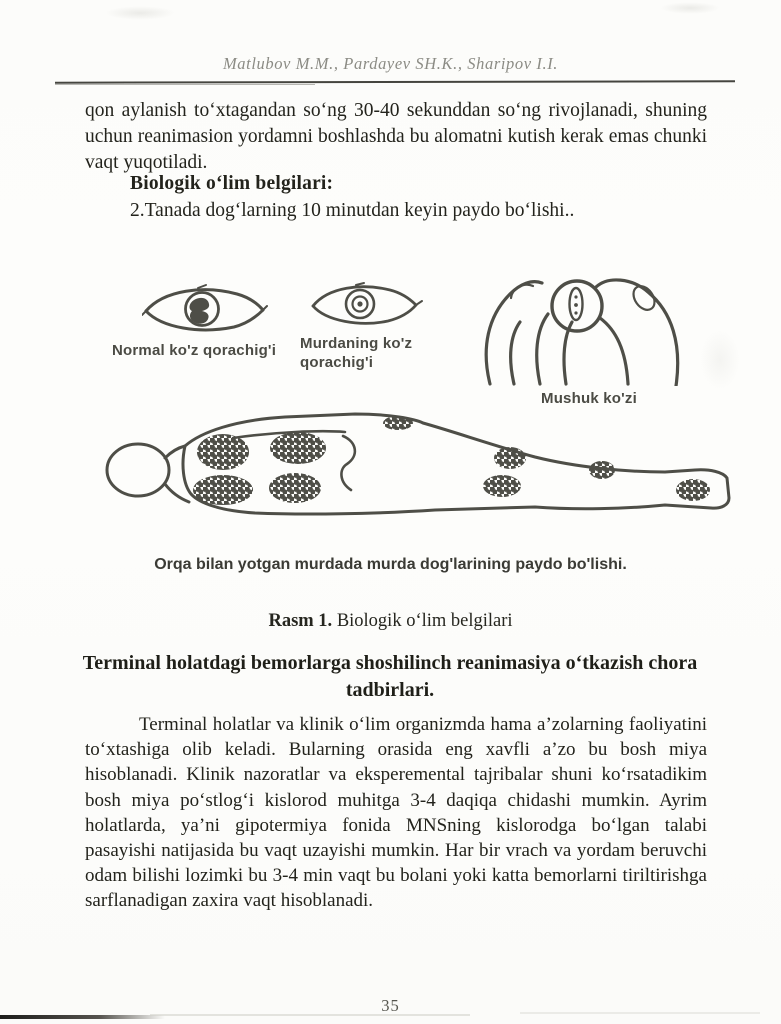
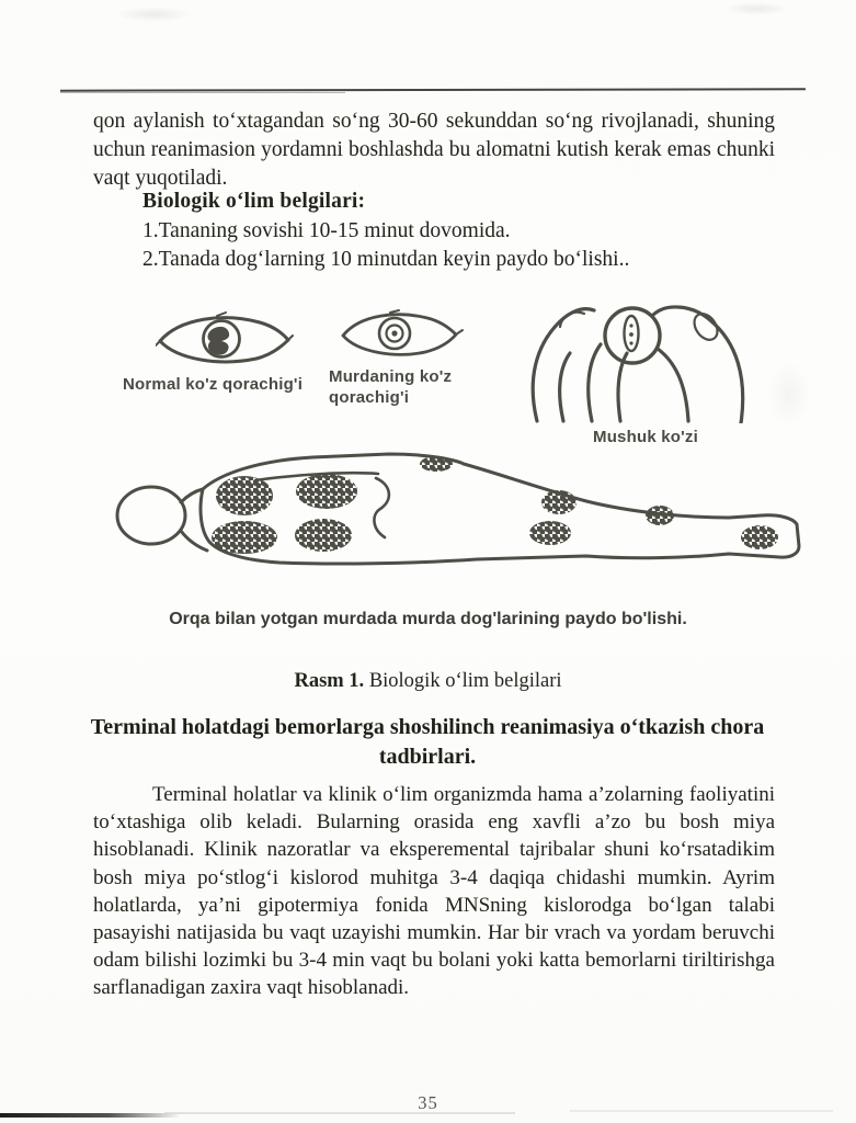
- Matlubov M.M., Pardayev SH.K., Sharipov I.I.
- qon aylanish to‘xtagandan so‘ng 30-40 sekunddan so‘ng rivojlanadi, shuning uchun reanimasion yordamni boshlashda bu alomatni kutish kerak emas chunki vaqt yuqotiladi.
+ qon aylanish to‘xtagandan so‘ng 30-60 sekunddan so‘ng rivojlanadi, shuning uchun reanimasion yordamni boshlashda bu alomatni kutish kerak emas chunki vaqt yuqotiladi.
  Biologik o‘lim belgilari:
+ 1.Tananing sovishi 10-15 minut dovomida.
  2.Tanada dog‘larning 10 minutdan keyin paydo bo‘lishi..
  Normal ko'z qorachig'i
  Murdaning ko'z
  qorachig'i
  Mushuk ko'zi
  Orqa bilan yotgan murdada murda dog'larining paydo bo'lishi.
  Rasm 1. Biologik o‘lim belgilari
  Terminal holatdagi bemorlarga shoshilinch reanimasiya o‘tkazish chora tadbirlari.
  Terminal holatlar va klinik o‘lim organizmda hama a’zolarning faoliyatini to‘xtashiga olib keladi. Bularning orasida eng xavfli a’zo bu bosh miya hisoblanadi. Klinik nazoratlar va eksperemental tajribalar shuni ko‘rsatadikim bosh miya po‘stlog‘i kislorod muhitga 3-4 daqiqa chidashi mumkin. Ayrim holatlarda, ya’ni gipotermiya fonida MNSning kislorodga bo‘lgan talabi pasayishi natijasida bu vaqt uzayishi mumkin. Har bir vrach va yordam beruvchi odam bilishi lozimki bu 3-4 min vaqt bu bolani yoki katta bemorlarni tiriltirishga sarflanadigan zaxira vaqt hisoblanadi.
  35
